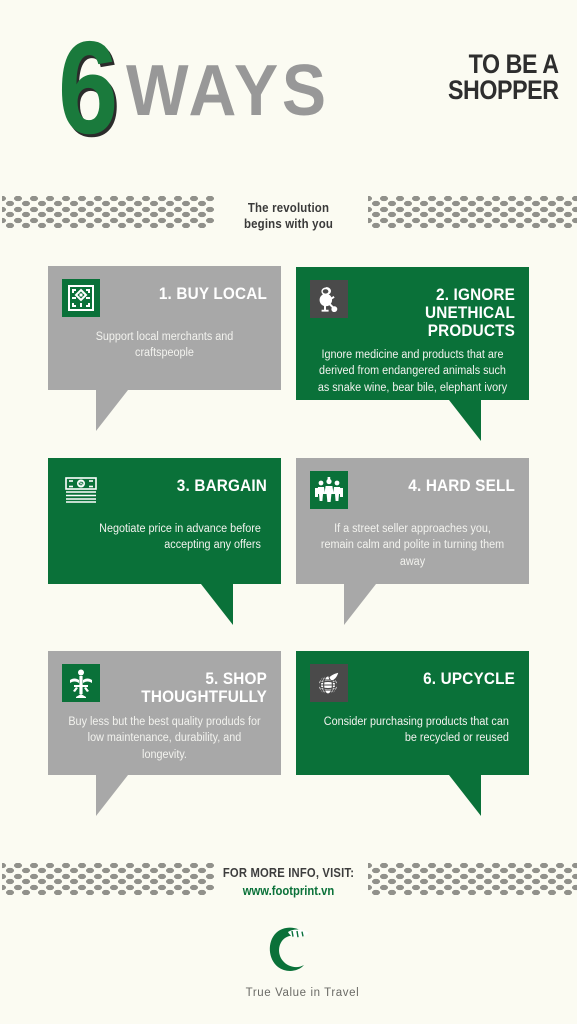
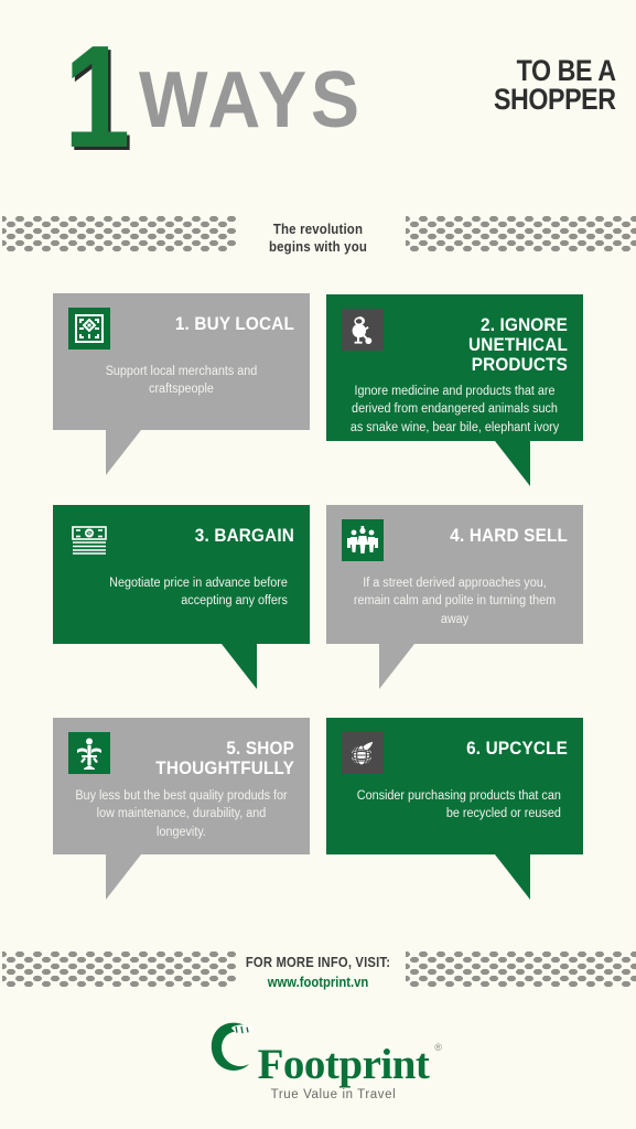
- 6
+ 1
  WAYS
  TO BE A
  SHOPPER
  The revolution
  begins with you
  1. BUY LOCAL
  Support local merchants and craftspeople
  2. IGNORE UNETHICAL PRODUCTS
  Ignore medicine and products that are derived from endangered animals such as snake wine, bear bile, elephant ivory
  3. BARGAIN
  Negotiate price in advance before accepting any offers
  4. HARD SELL
- If a street seller approaches you, remain calm and polite in turning them away
+ If a street derived approaches you, remain calm and polite in turning them away
  5. SHOP THOUGHTFULLY
  Buy less but the best quality produds for low maintenance, durability, and longevity.
  6. UPCYCLE
  Consider purchasing products that can be recycled or reused
  FOR MORE INFO, VISIT:
  www.footprint.vn
+ Footprint
+ ®
  True Value in Travel
